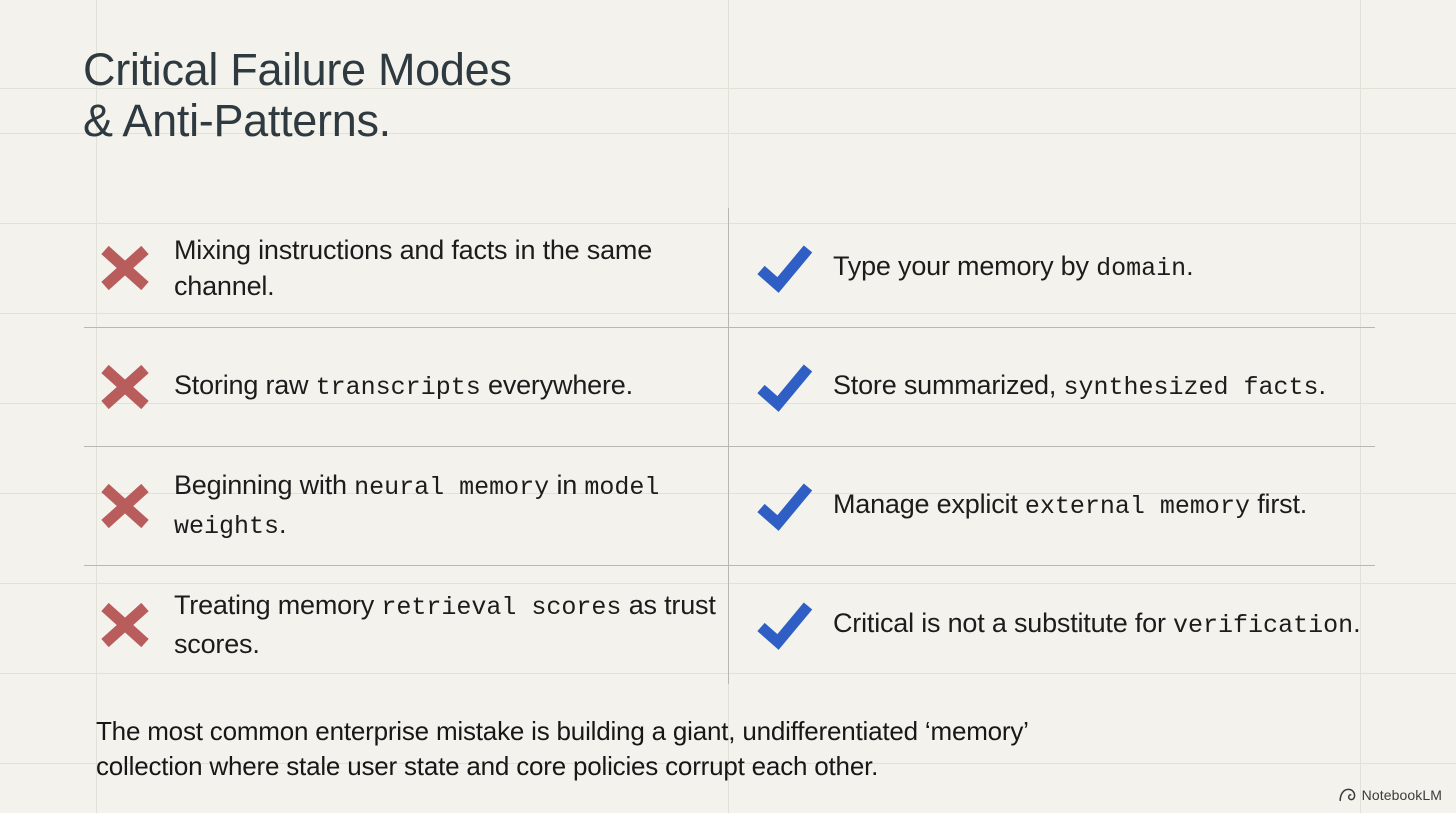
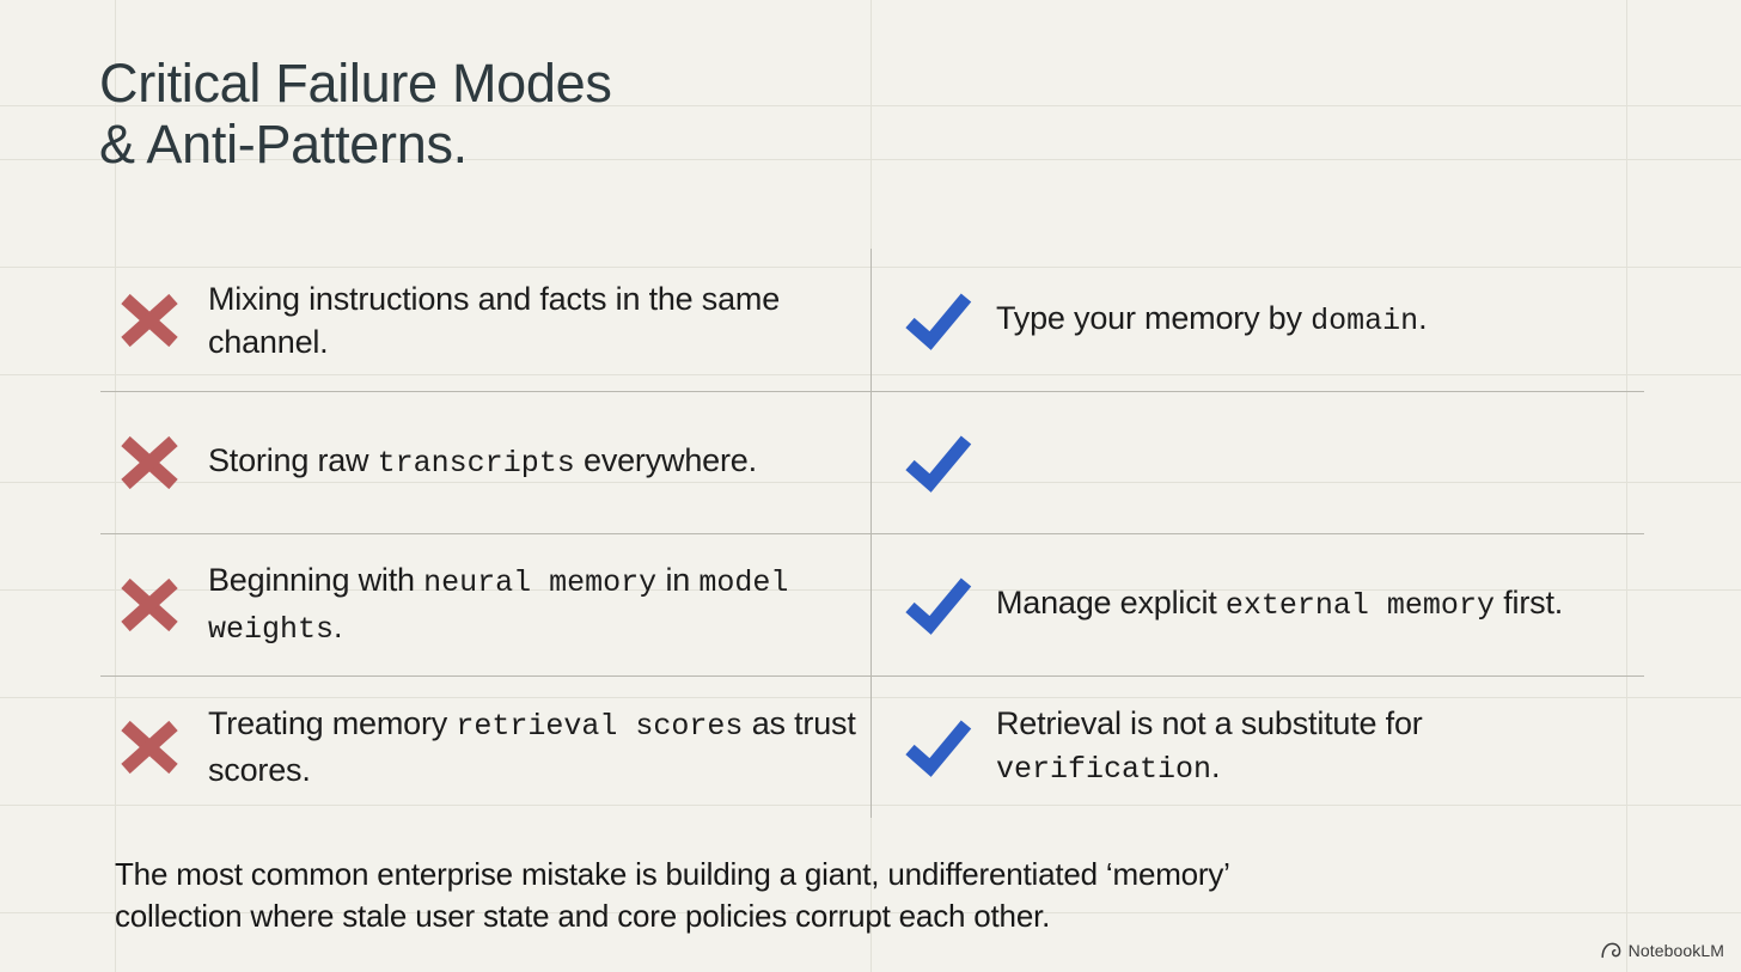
  Critical Failure Modes
  & Anti-Patterns.
  Mixing instructions and facts in the same channel.
  Type your memory by domain.
  Storing raw transcripts everywhere.
- Store summarized, synthesized facts.
  Beginning with neural memory in model weights.
  Manage explicit external memory first.
  Treating memory retrieval scores as trust scores.
- Critical is not a substitute for verification.
+ Retrieval is not a substitute for verification.
  The most common enterprise mistake is building a giant, undifferentiated ‘memory’
  collection where stale user state and core policies corrupt each other.
  NotebookLM
